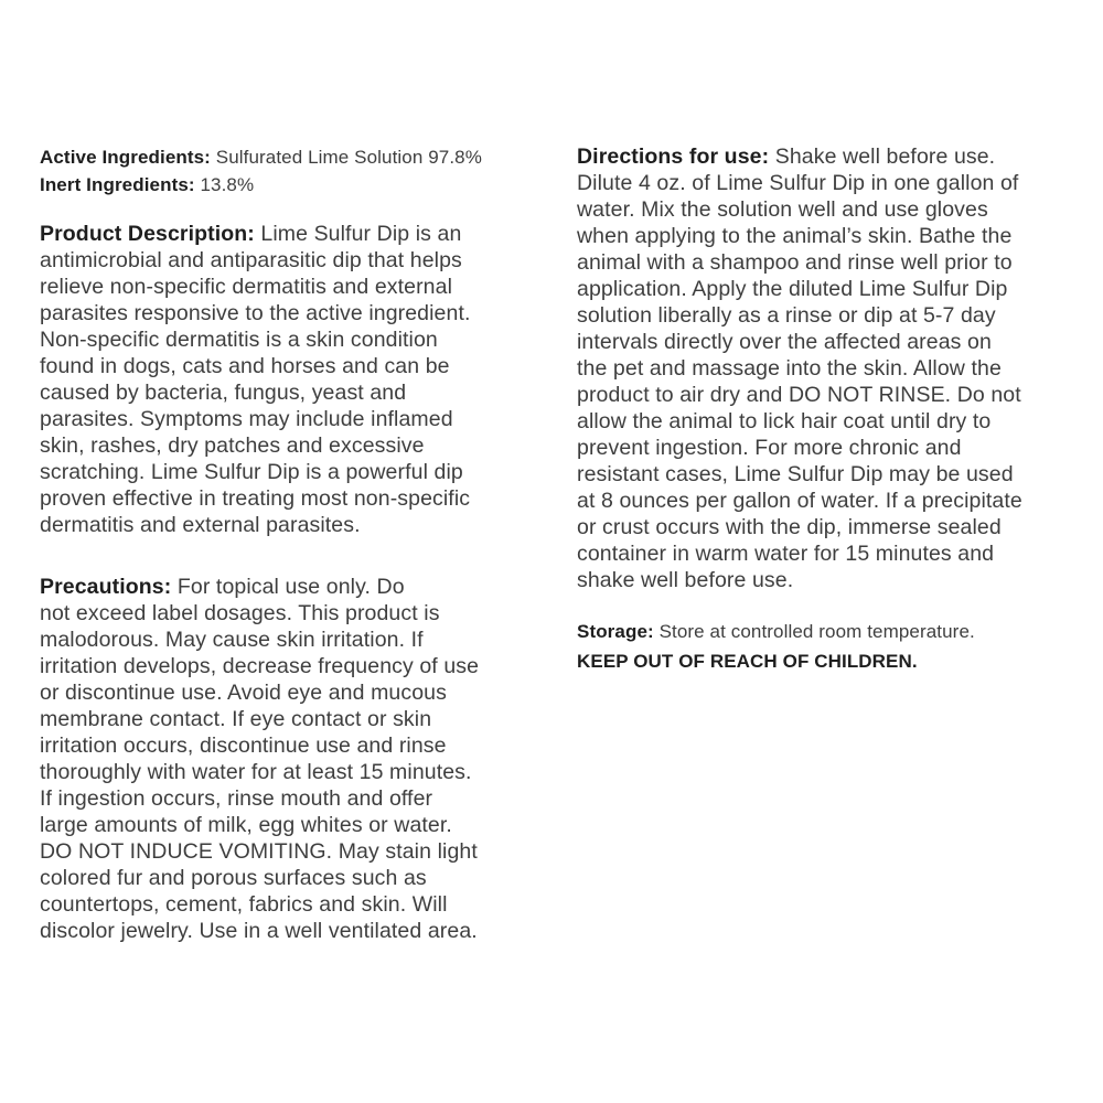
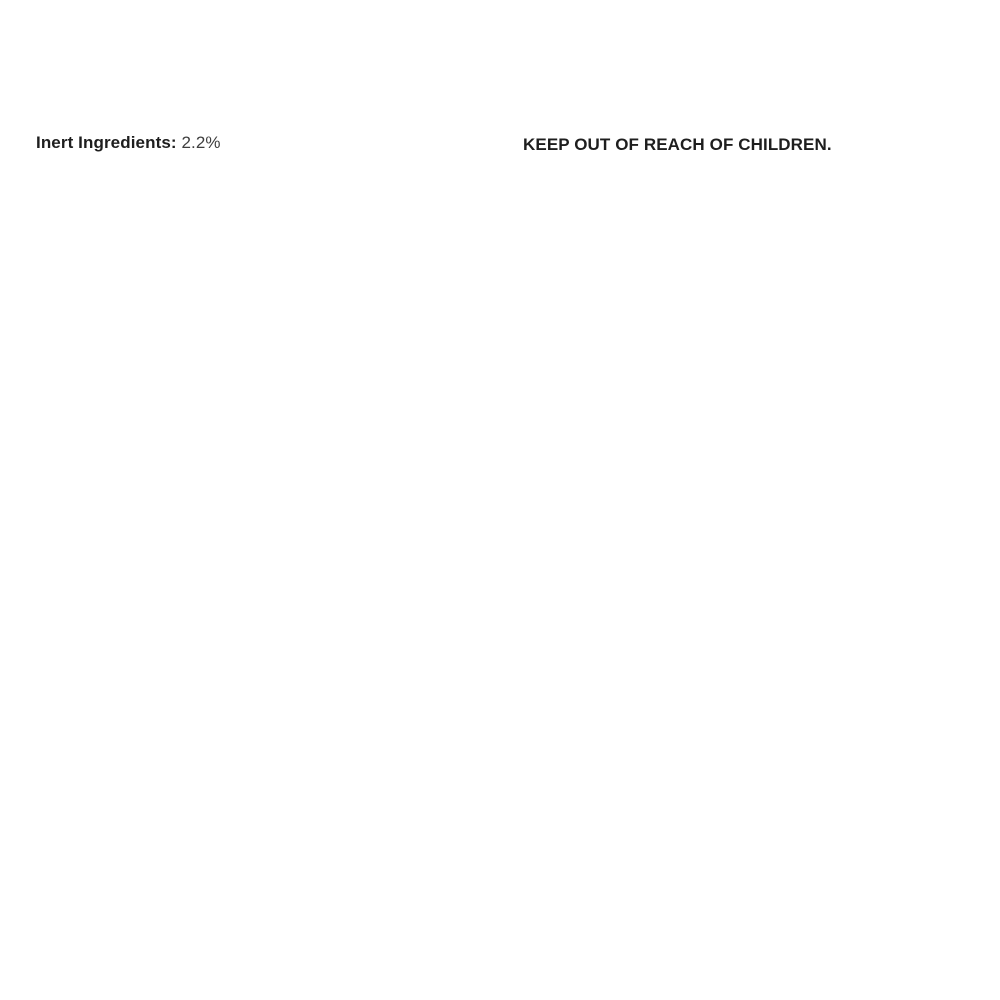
- Active Ingredients: Sulfurated Lime Solution 97.8%
- Inert Ingredients: 13.8%
+ Inert Ingredients: 2.2%
- Product Description: Lime Sulfur Dip is an
- antimicrobial and antiparasitic dip that helps
- relieve non-specific dermatitis and external
- parasites responsive to the active ingredient.
- Non-specific dermatitis is a skin condition
- found in dogs, cats and horses and can be
- caused by bacteria, fungus, yeast and
- parasites. Symptoms may include inflamed
- skin, rashes, dry patches and excessive
- scratching. Lime Sulfur Dip is a powerful dip
- proven effective in treating most non-specific
- dermatitis and external parasites.
- Precautions: For topical use only. Do
- not exceed label dosages. This product is
- malodorous. May cause skin irritation. If
- irritation develops, decrease frequency of use
- or discontinue use. Avoid eye and mucous
- membrane contact. If eye contact or skin
- irritation occurs, discontinue use and rinse
- thoroughly with water for at least 15 minutes.
- If ingestion occurs, rinse mouth and offer
- large amounts of milk, egg whites or water.
- DO NOT INDUCE VOMITING. May stain light
- colored fur and porous surfaces such as
- countertops, cement, fabrics and skin. Will
- discolor jewelry. Use in a well ventilated area.
- Directions for use: Shake well before use.
- Dilute 4 oz. of Lime Sulfur Dip in one gallon of
- water. Mix the solution well and use gloves
- when applying to the animal’s skin. Bathe the
- animal with a shampoo and rinse well prior to
- application. Apply the diluted Lime Sulfur Dip
- solution liberally as a rinse or dip at 5-7 day
- intervals directly over the affected areas on
- the pet and massage into the skin. Allow the
- product to air dry and DO NOT RINSE. Do not
- allow the animal to lick hair coat until dry to
- prevent ingestion. For more chronic and
- resistant cases, Lime Sulfur Dip may be used
- at 8 ounces per gallon of water. If a precipitate
- or crust occurs with the dip, immerse sealed
- container in warm water for 15 minutes and
- shake well before use.
- Storage: Store at controlled room temperature.
  KEEP OUT OF REACH OF CHILDREN.
